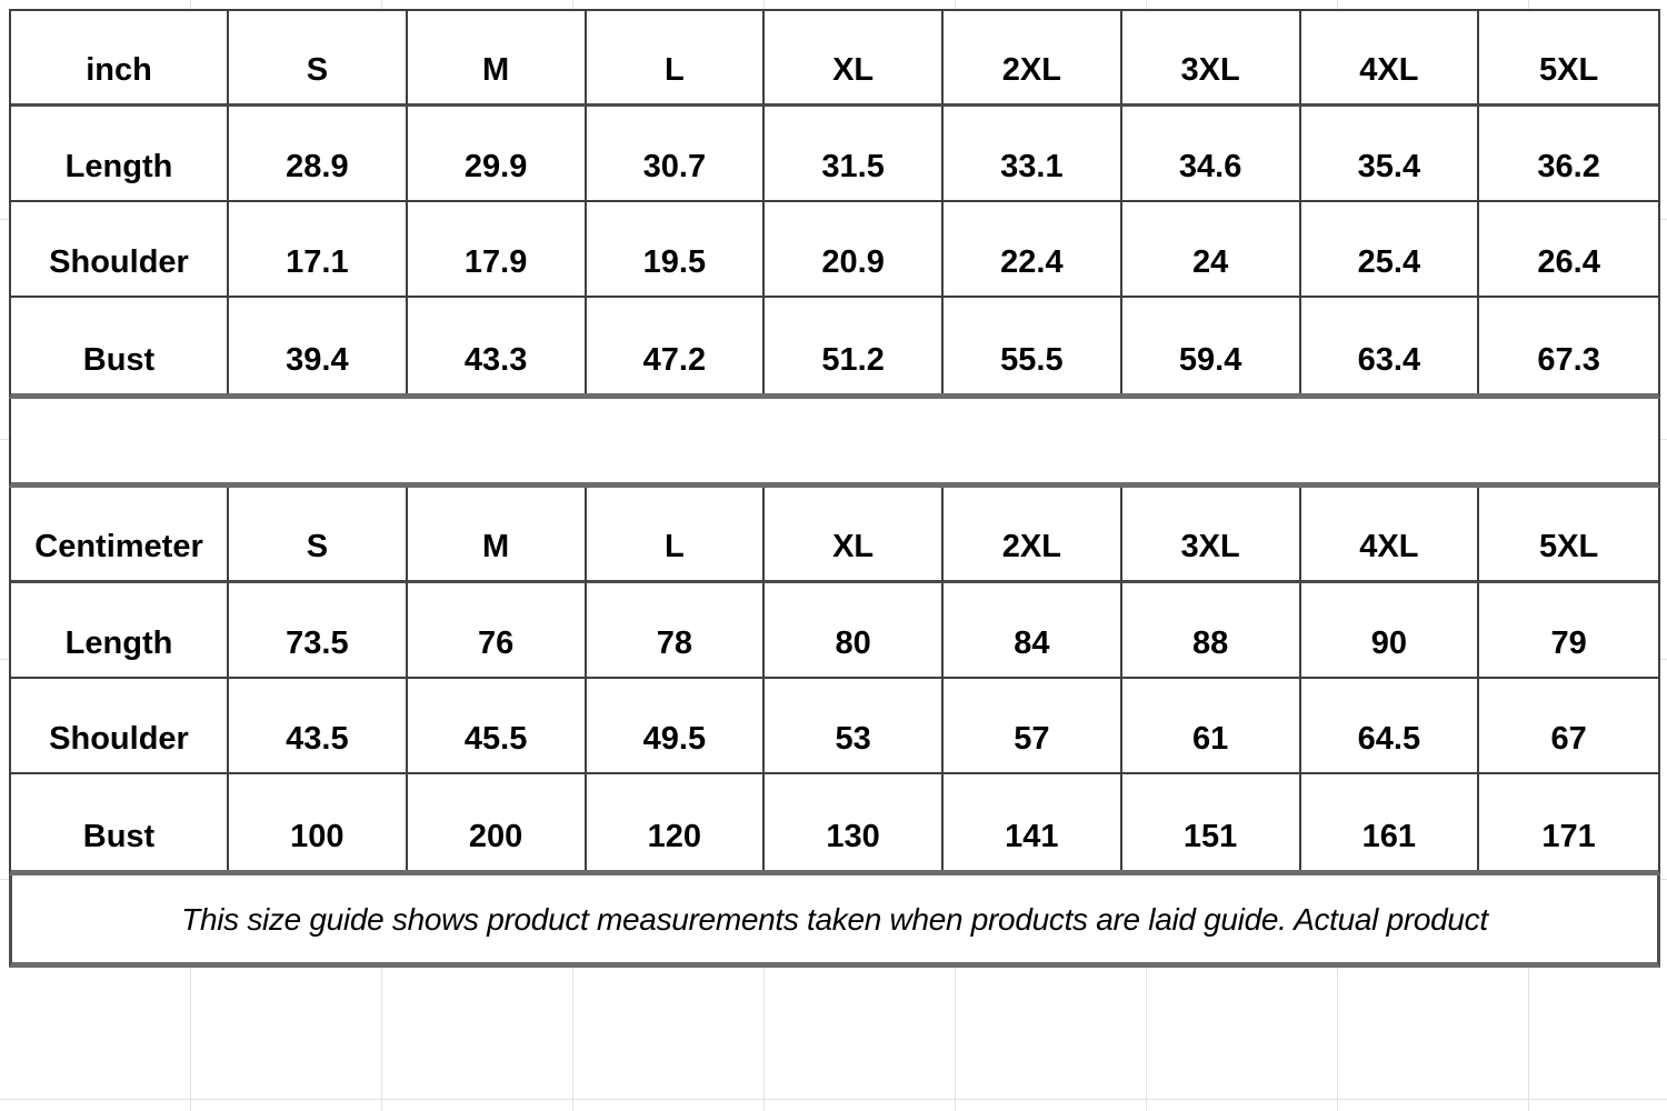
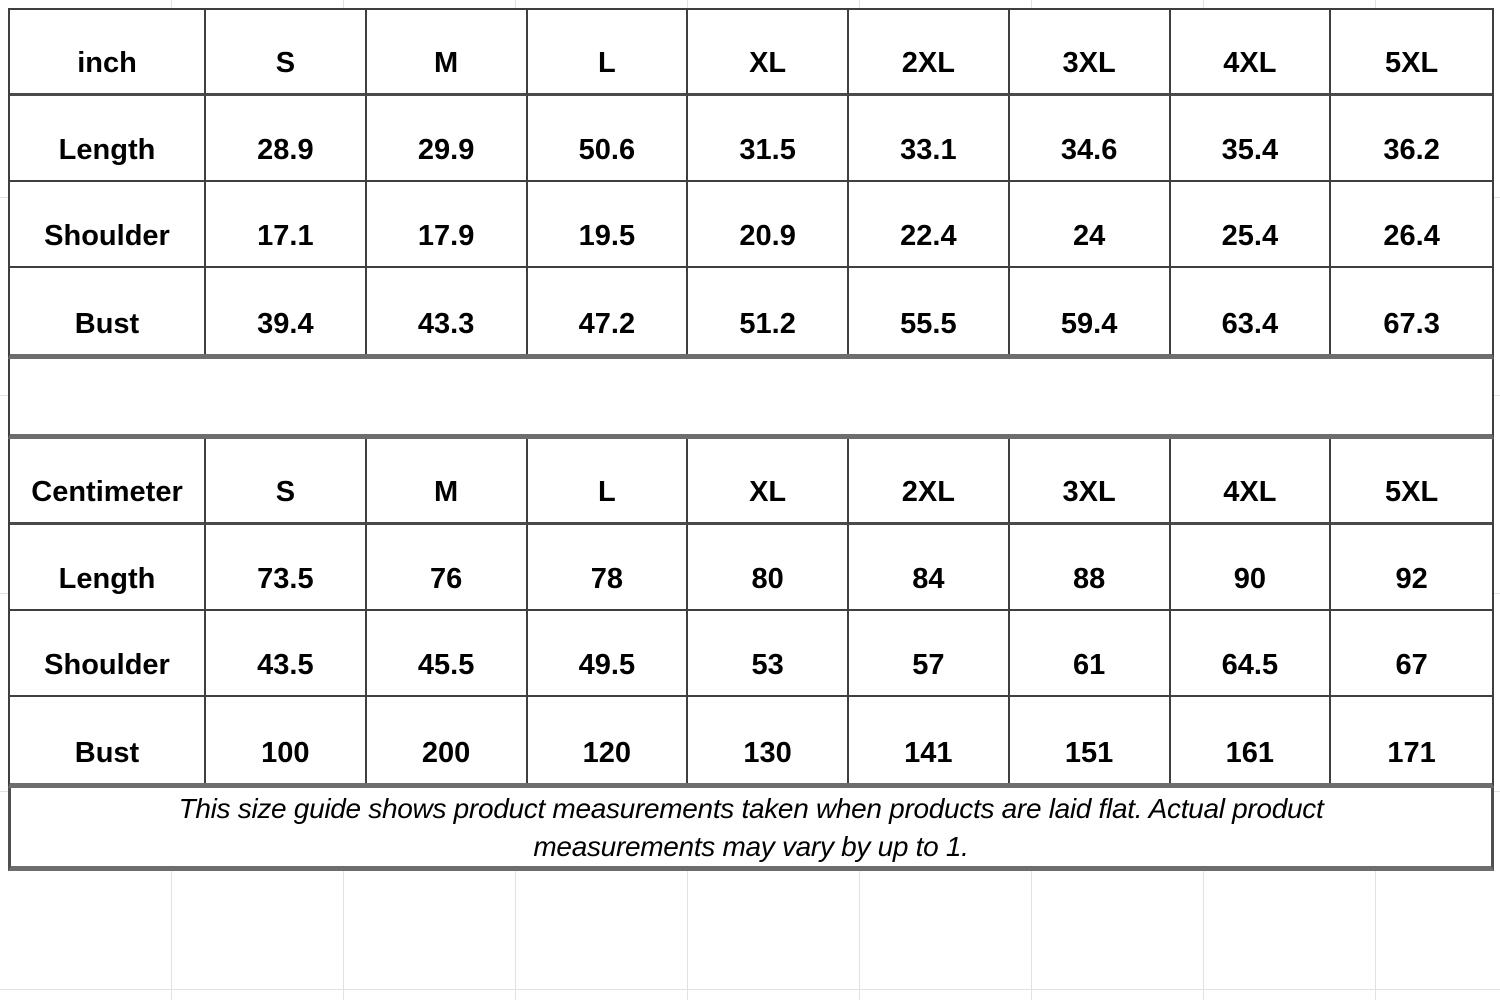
  inch
  S
  M
  L
  XL
  2XL
  3XL
  4XL
  5XL
  Length
  28.9
  29.9
- 30.7
+ 50.6
  31.5
  33.1
  34.6
  35.4
  36.2
  Shoulder
  17.1
  17.9
  19.5
  20.9
  22.4
  24
  25.4
  26.4
  Bust
  39.4
  43.3
  47.2
  51.2
  55.5
  59.4
  63.4
  67.3
  Centimeter
  S
  M
  L
  XL
  2XL
  3XL
  4XL
  5XL
  Length
  73.5
  76
  78
  80
  84
  88
  90
- 79
+ 92
  Shoulder
  43.5
  45.5
  49.5
  53
  57
  61
  64.5
  67
  Bust
  100
  200
  120
  130
  141
  151
  161
  171
- This size guide shows product measurements taken when products are laid guide. Actual product
+ This size guide shows product measurements taken when products are laid flat. Actual product
+ measurements may vary by up to 1.
